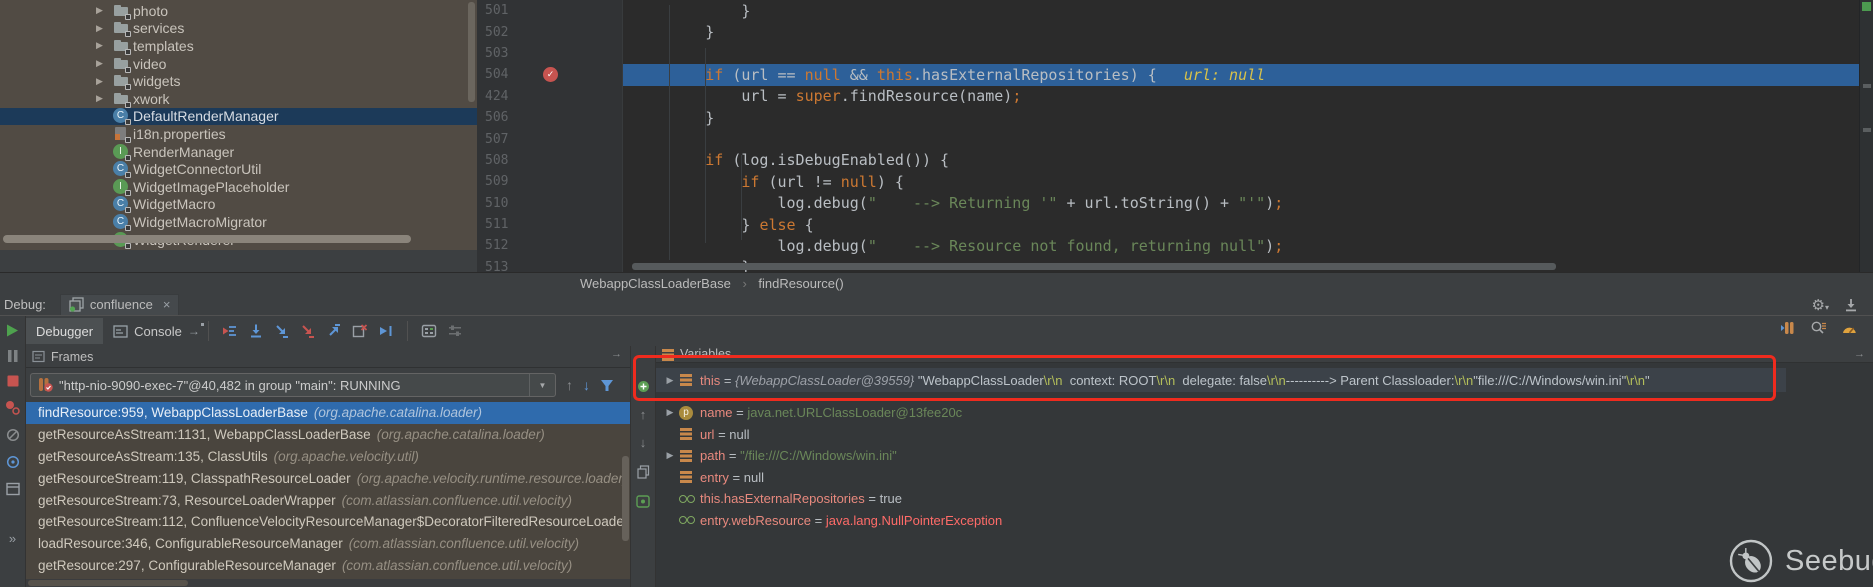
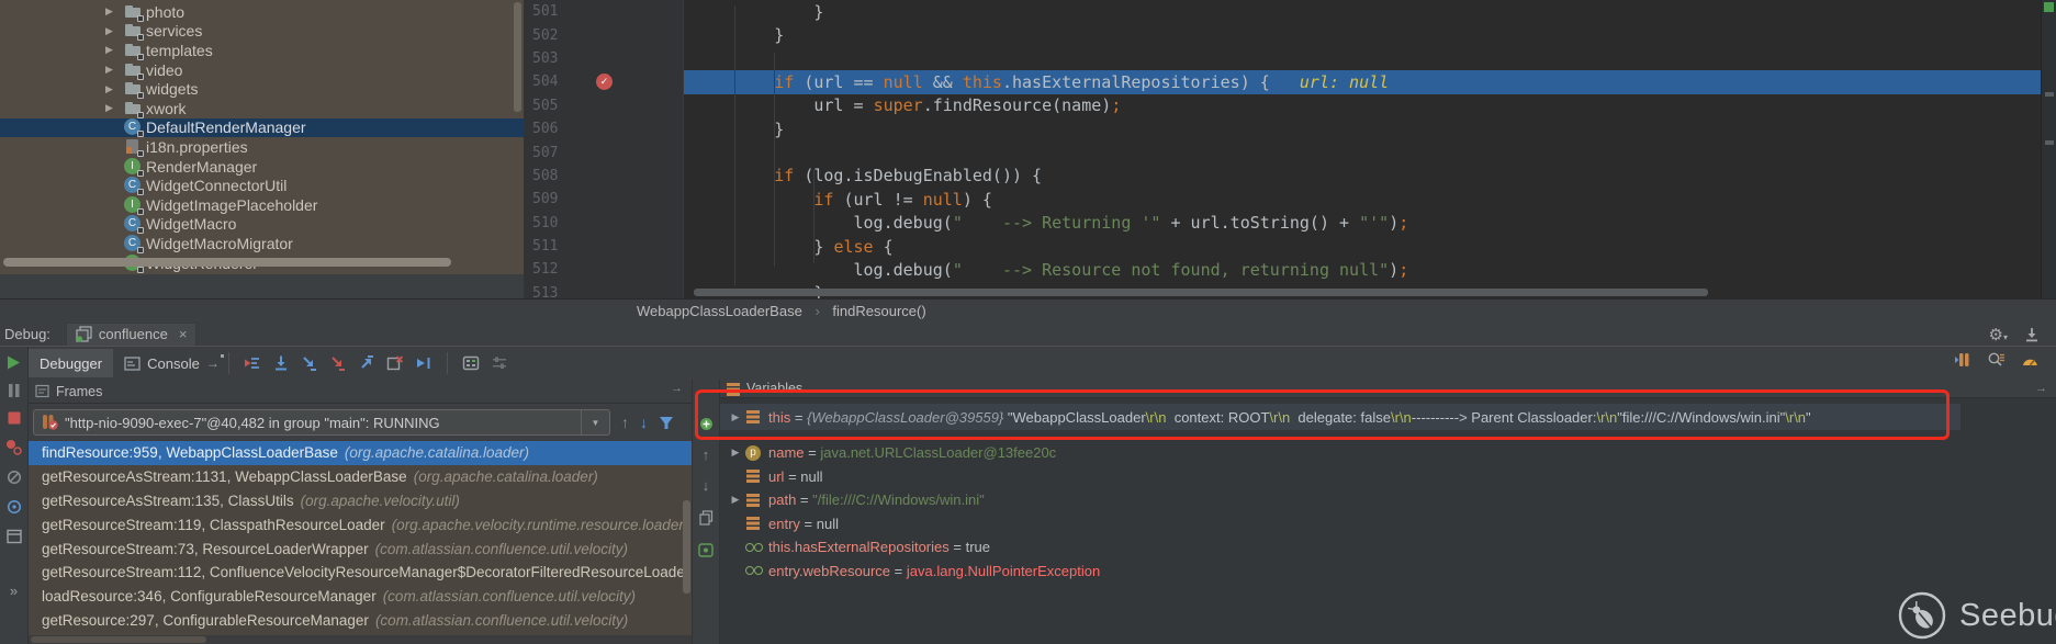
  ▶
  photo
  ▶
  services
  ▶
  templates
  ▶
  video
  ▶
  widgets
  ▶
  xwork
  DefaultRenderManager
  i18n.properties
  RenderManager
  WidgetConnectorUtil
  WidgetImagePlaceholder
  WidgetMacro
  WidgetMacroMigrator
  501
  }
  502
  }
  503
  504
  ✓
  if
  (url ==
  null
  &&
  this
  .hasExternalRepositories) {
  url: null
- 424
+ 505
  url =
  super
  .findResource(name)
  ;
  506
  }
  507
  508
  if
  (log.isDebugEnabled()) {
  509
  if
  (url !=
  null
  ) {
  510
  log.debug(
  " --> Returning '"
  + url.toString() +
  "'"
  )
  ;
  511
  }
  else
  {
  512
  log.debug(
  " --> Resource not found, returning null"
  )
  ;
  513
  WebappClassLoaderBase › findResource()
  Debug:
  confluence
  ×
  ⚙▾
  Debugger
  Console
  →
  »
  Frames
  →
  "http-nio-9090-exec-7"@40,482 in group "main": RUNNING
  ▼
  ↑
  ↓
  findResource:959, WebappClassLoaderBase
  (org.apache.catalina.loader)
  getResourceAsStream:1131, WebappClassLoaderBase
  (org.apache.catalina.loader)
  getResourceAsStream:135, ClassUtils
  (org.apache.velocity.util)
  getResourceStream:119, ClasspathResourceLoader
  (org.apache.velocity.runtime.resource.loader
  getResourceStream:73, ResourceLoaderWrapper
  (com.atlassian.confluence.util.velocity)
  getResourceStream:112, ConfluenceVelocityResourceManager$DecoratorFilteredResourceLoade
  loadResource:346, ConfigurableResourceManager
  (com.atlassian.confluence.util.velocity)
  getResource:297, ConfigurableResourceManager
  (com.atlassian.confluence.util.velocity)
  ↑
  ↓
  Variables
  →
  ▶
  this = {WebappClassLoader@39559} "WebappClassLoader\r\n context: ROOT\r\n delegate: false\r\n----------> Parent Classloader:\r\n"file:///C://Windows/win.ini"\r\n"
  ▶
  name = java.net.URLClassLoader@13fee20c
  url = null
  ▶
  path = "/file:///C://Windows/win.ini"
  entry = null
  this.hasExternalRepositories = true
  entry.webResource = java.lang.NullPointerException
  Seebu
